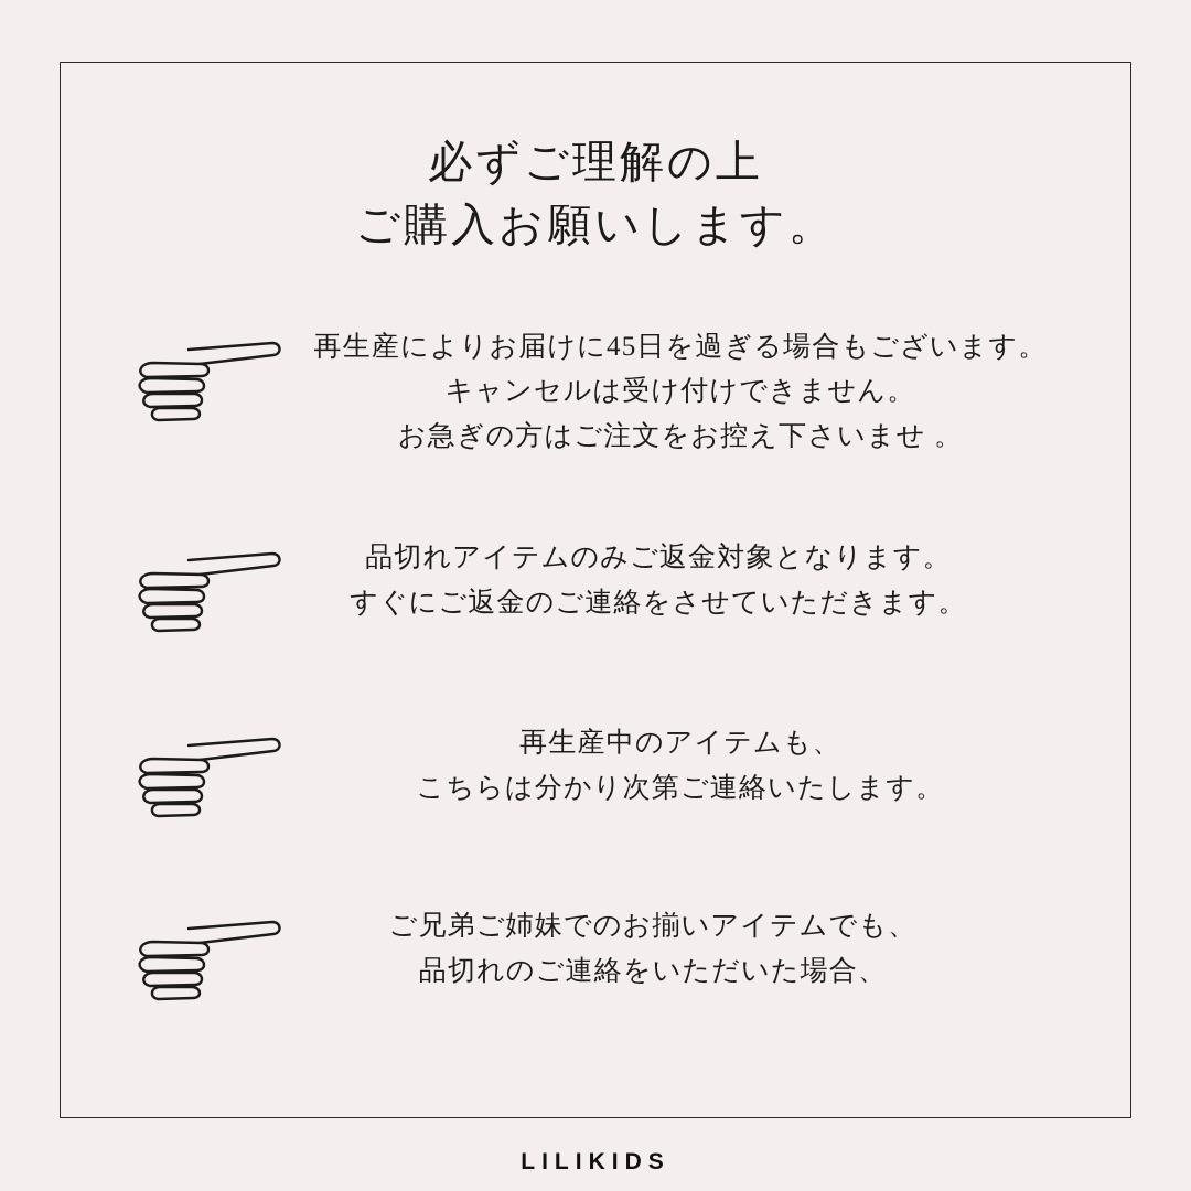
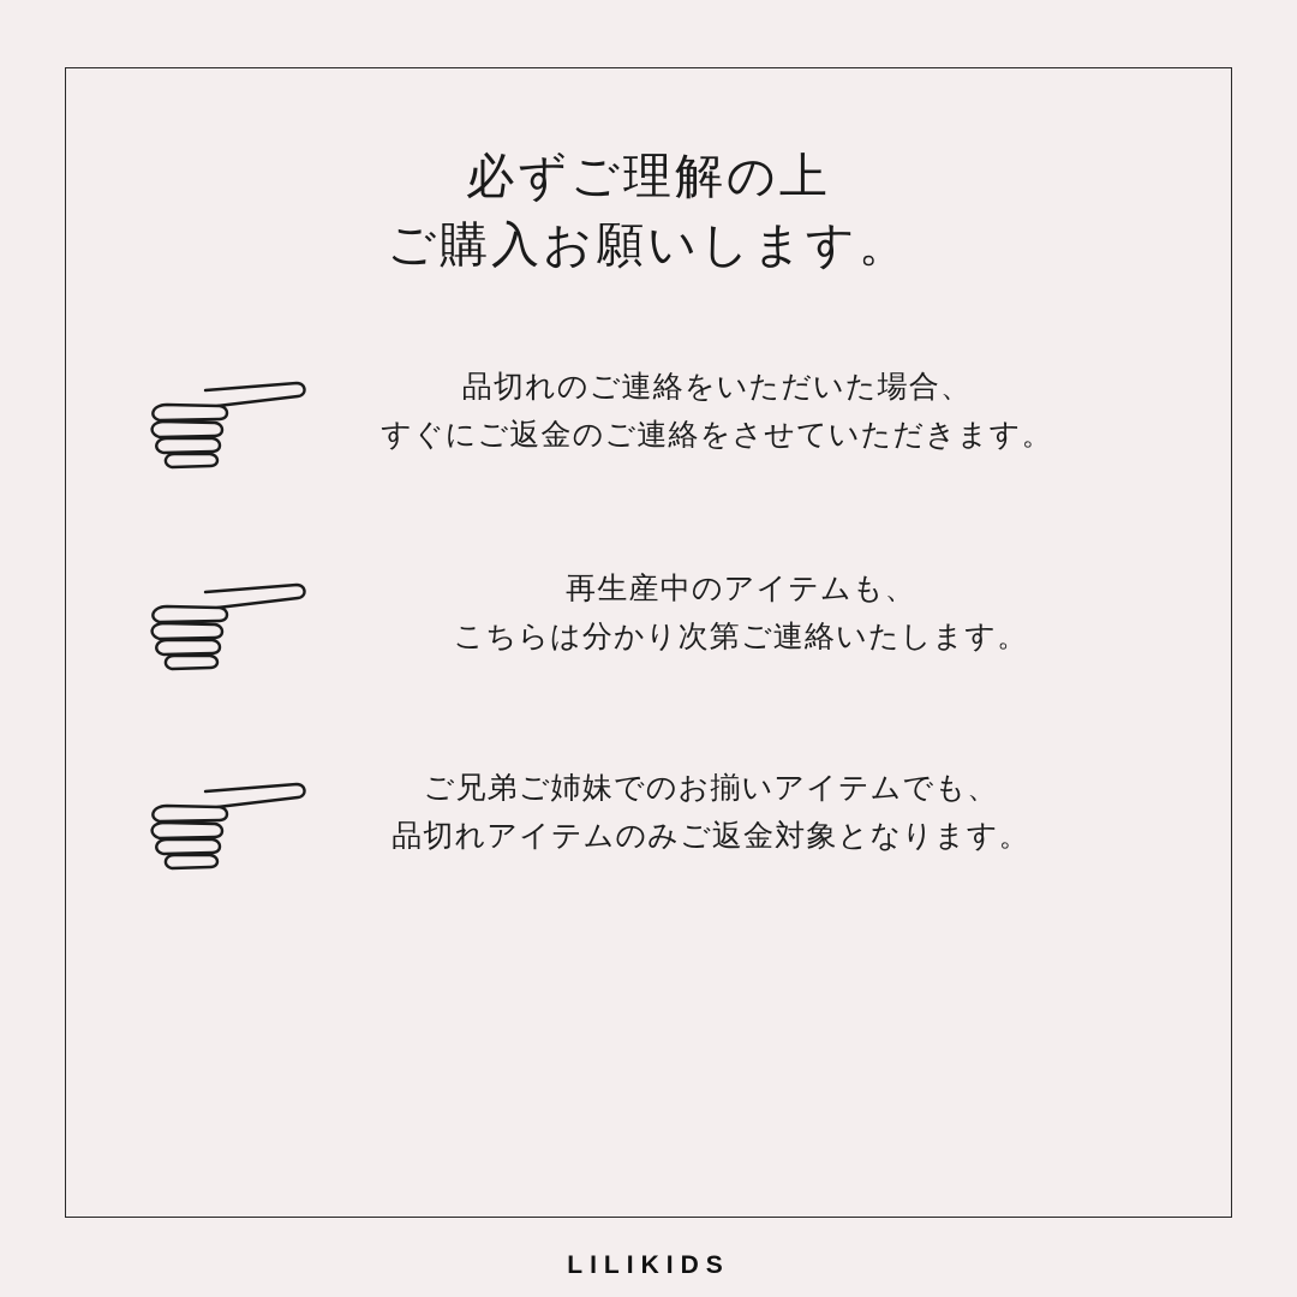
  必ずご理解の上
  ご購入お願いします。
- 再生産によりお届けに45日を過ぎる場合もございます。
- キャンセルは受け付けできません。
- お急ぎの方はご注文をお控え下さいませ 。
- 品切れアイテムのみご返金対象となります。
+ 品切れのご連絡をいただいた場合、
  すぐにご返金のご連絡をさせていただきます。
  再生産中のアイテムも、
  こちらは分かり次第ご連絡いたします。
  ご兄弟ご姉妹でのお揃いアイテムでも、
- 品切れのご連絡をいただいた場合、
+ 品切れアイテムのみご返金対象となります。
  LILIKIDS
